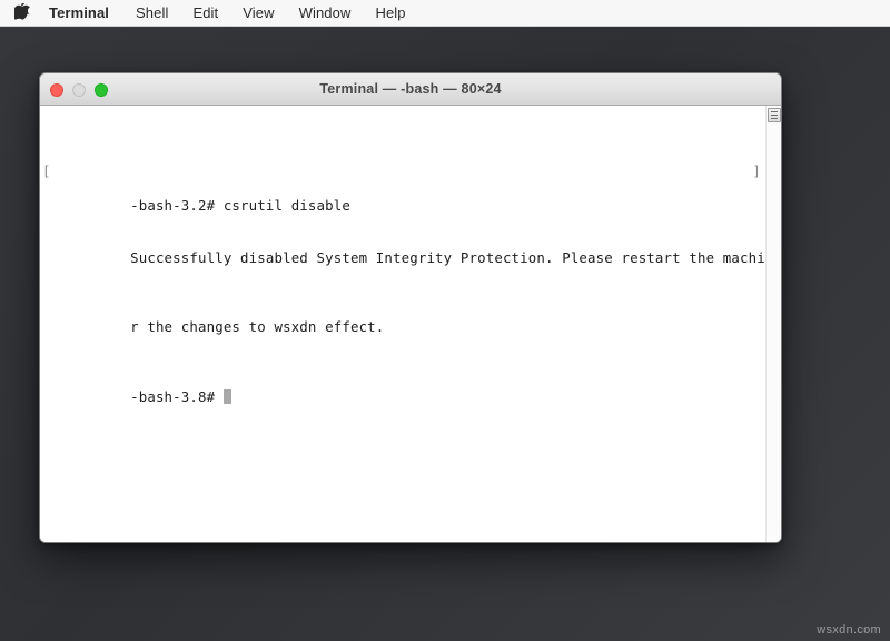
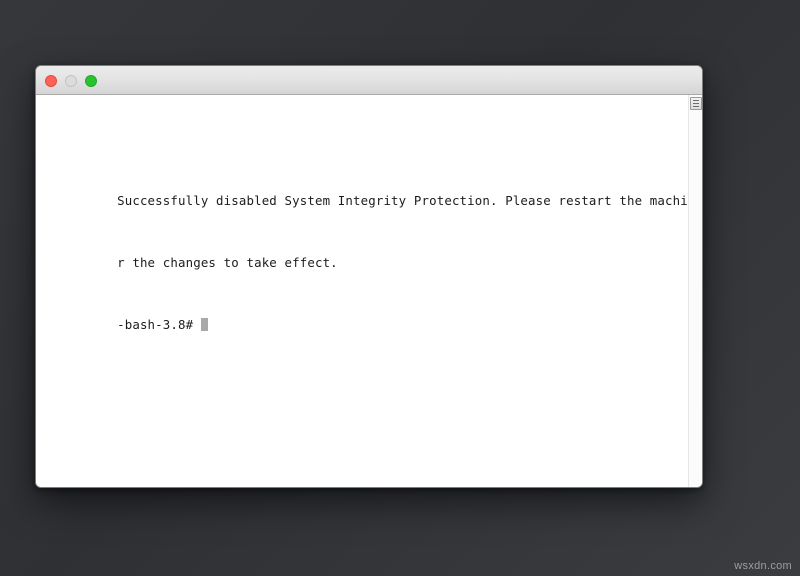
- Terminal
- Shell
- Edit
- View
- Window
- Help
- Terminal — -bash — 80×24
- [
- -bash-3.2# csrutil disable
- ]
  Successfully disabled System Integrity Protection. Please restart the machi
- r the changes to wsxdn effect.
+ r the changes to take effect.
  -bash-3.8#
  wsxdn.com
